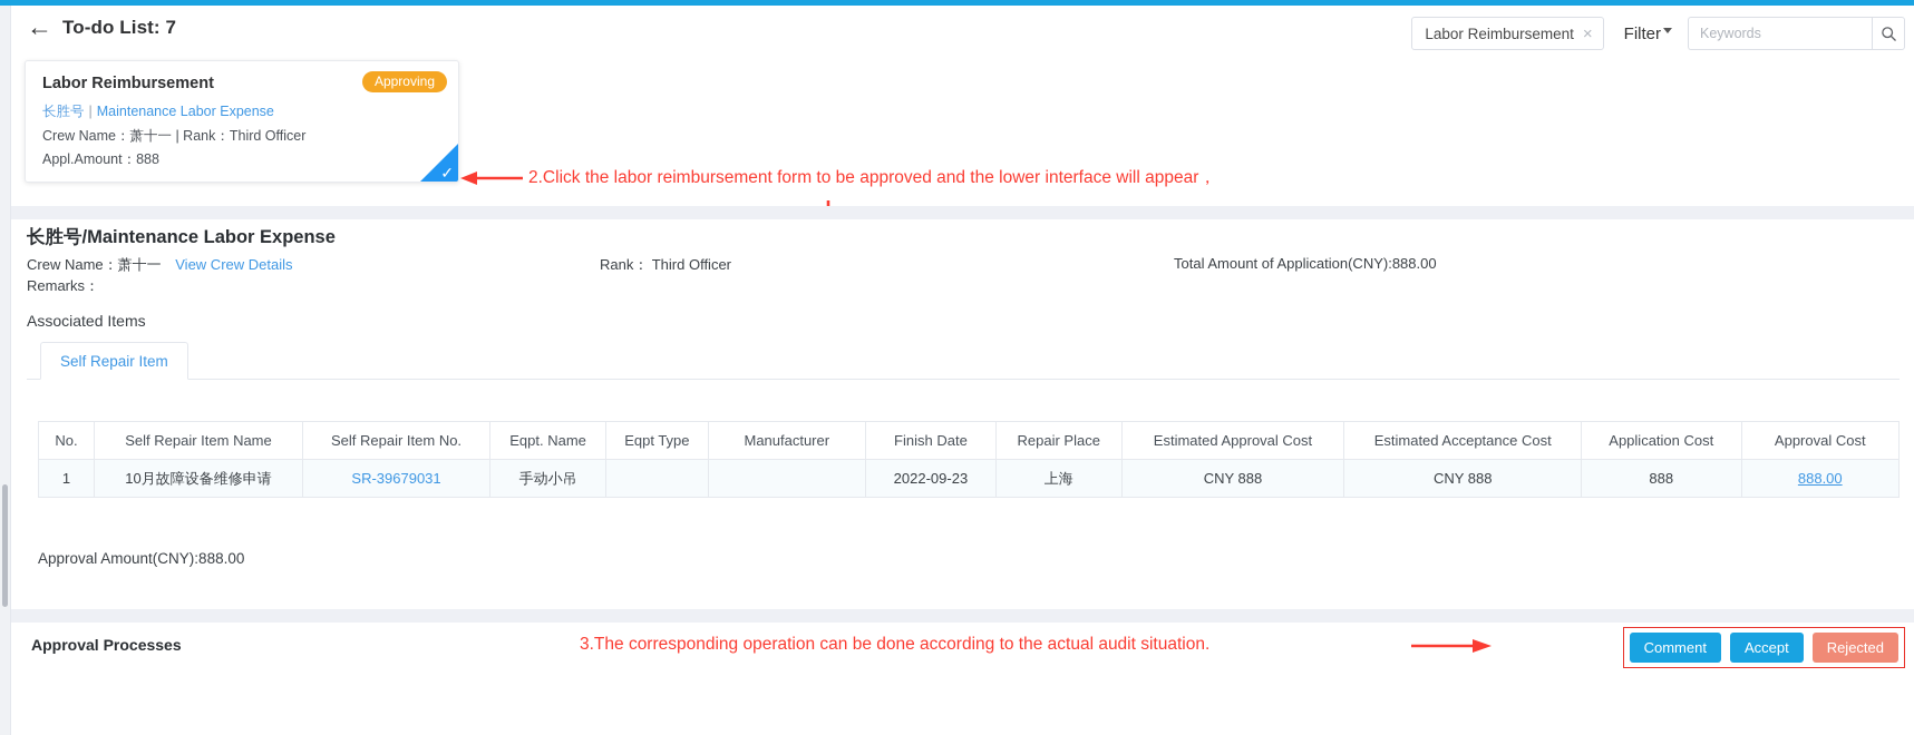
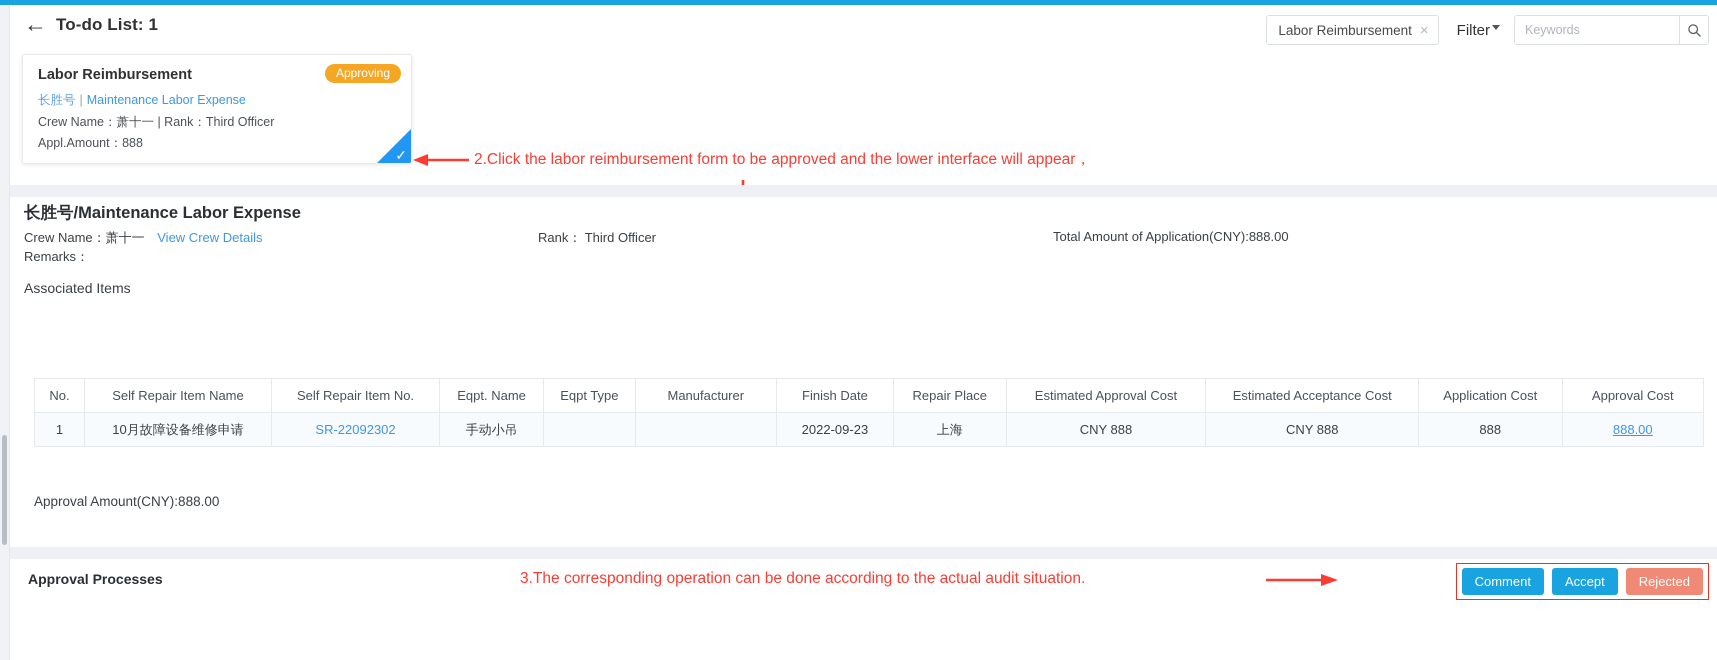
  ←
- To-do List: 7
+ To-do List: 1
  Labor Reimbursement
  ×
  Filter
  Keywords
  Labor Reimbursement
  Approving
  长胜号 | Maintenance Labor Expense
  Crew Name：萧十一 | Rank：Third Officer
  Appl.Amount：888
  ✓
  2.Click the labor reimbursement form to be approved and the lower interface will appear，
  长胜号/Maintenance Labor Expense
  Crew Name：萧十一 View Crew Details
  Remarks：
  Rank： Third Officer
  Total Amount of Application(CNY):888.00
  Associated Items
- Self Repair Item
  No.	Self Repair Item Name	Self Repair Item No.	Eqpt. Name	Eqpt Type	Manufacturer	Finish Date	Repair Place	Estimated Approval Cost	Estimated Acceptance Cost	Application Cost	Approval Cost
- 1	10月故障设备维修申请	SR-39679031	手动小吊			2022-09-23	上海	CNY 888	CNY 888	888	888.00
+ 1	10月故障设备维修申请	SR-22092302	手动小吊			2022-09-23	上海	CNY 888	CNY 888	888	888.00
  Approval Amount(CNY):888.00
  Approval Processes
  3.The corresponding operation can be done according to the actual audit situation.
  Comment
  Accept
  Rejected
